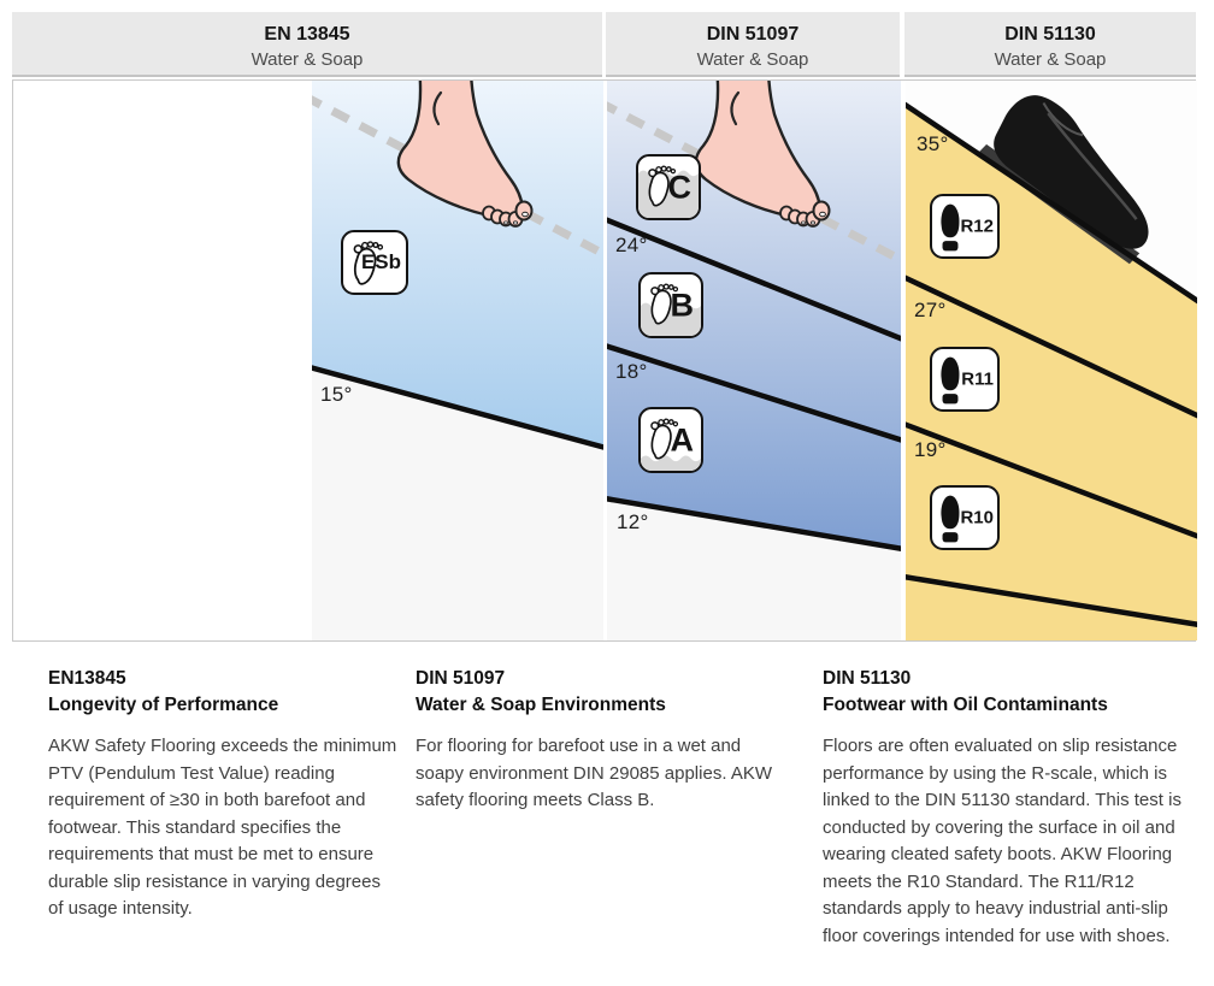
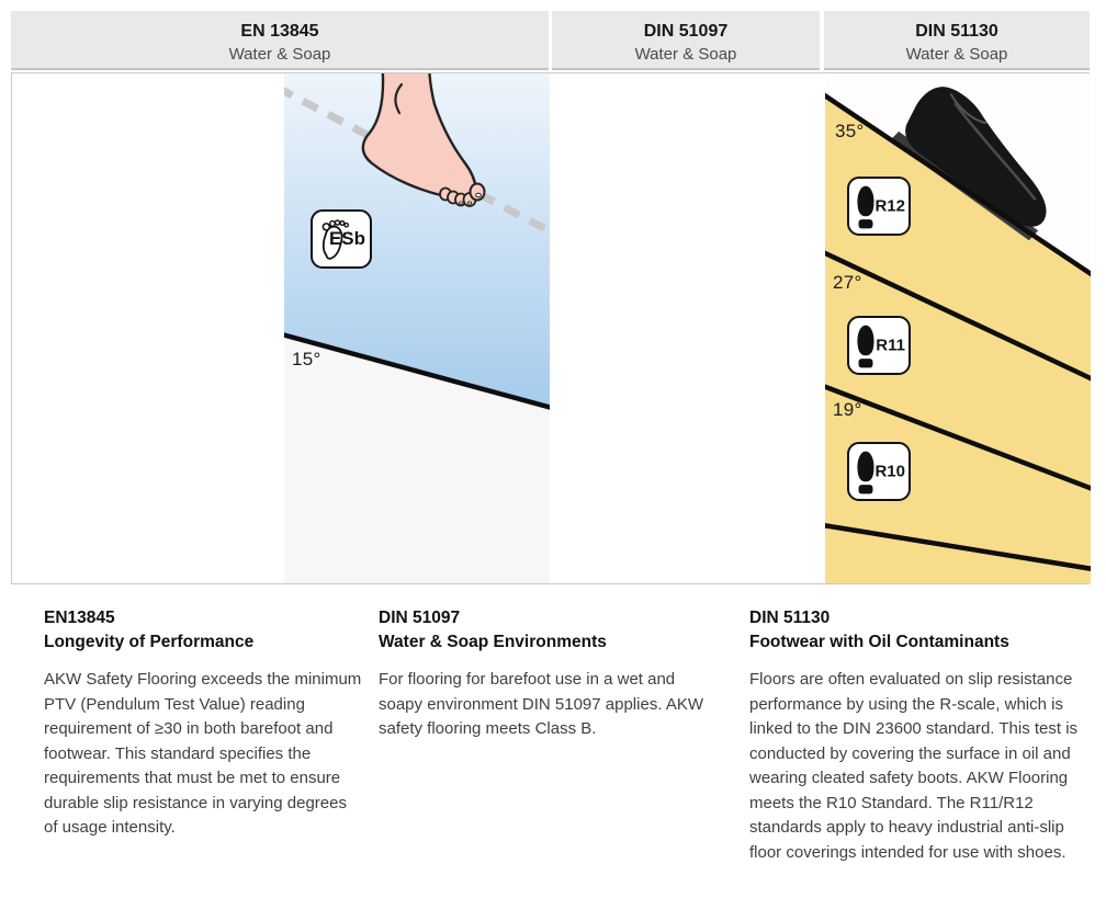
  EN 13845
  Water & Soap
  DIN 51097
  Water & Soap
  DIN 51130
  Water & Soap
  ESb
  15°
- C
- 24°
- B
- 18°
- A
- 12°
  35°
  R12
  27°
  R11
  19°
  R10
  EN13845
  Longevity of Performance
  AKW Safety Flooring exceeds the minimum PTV (Pendulum Test Value) reading requirement of ≥30 in both barefoot and footwear. This standard specifies the requirements that must be met to ensure durable slip resistance in varying degrees of usage intensity.
  DIN 51097
  Water & Soap Environments
- For flooring for barefoot use in a wet and soapy environment DIN 29085 applies. AKW safety flooring meets Class B.
+ For flooring for barefoot use in a wet and soapy environment DIN 51097 applies. AKW safety flooring meets Class B.
  DIN 51130
  Footwear with Oil Contaminants
- Floors are often evaluated on slip resistance performance by using the R-scale, which is linked to the DIN 51130 standard. This test is conducted by covering the surface in oil and wearing cleated safety boots. AKW Flooring meets the R10 Standard. The R11/R12 standards apply to heavy industrial anti-slip floor coverings intended for use with shoes.
+ Floors are often evaluated on slip resistance performance by using the R-scale, which is linked to the DIN 23600 standard. This test is conducted by covering the surface in oil and wearing cleated safety boots. AKW Flooring meets the R10 Standard. The R11/R12 standards apply to heavy industrial anti-slip floor coverings intended for use with shoes.
